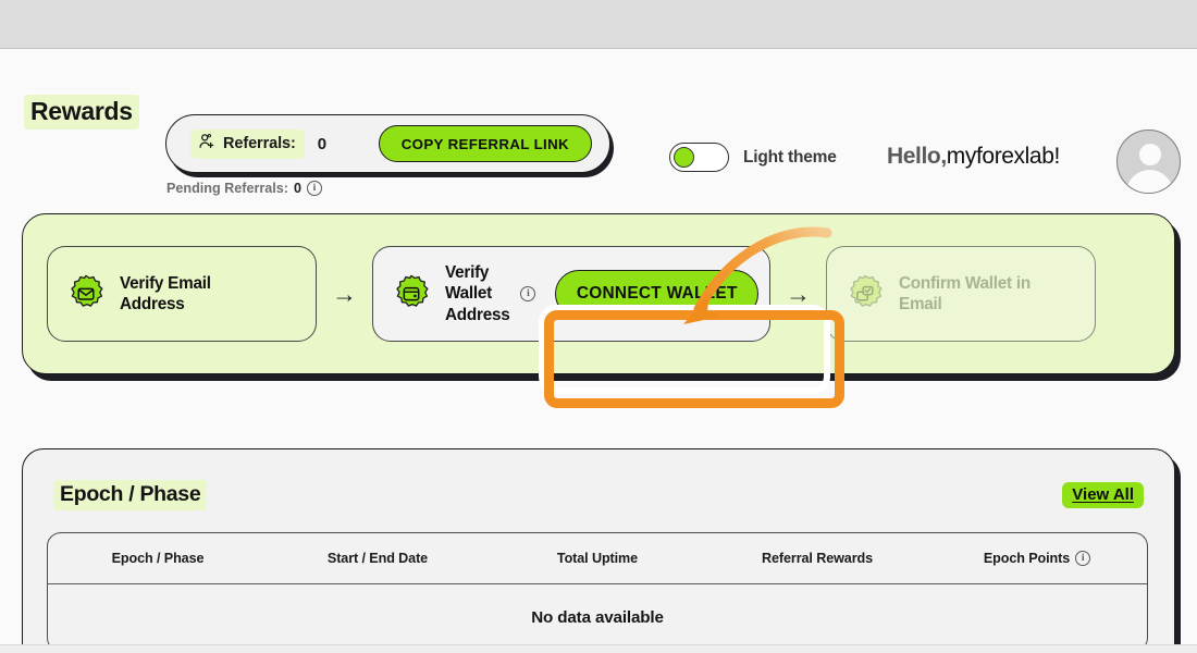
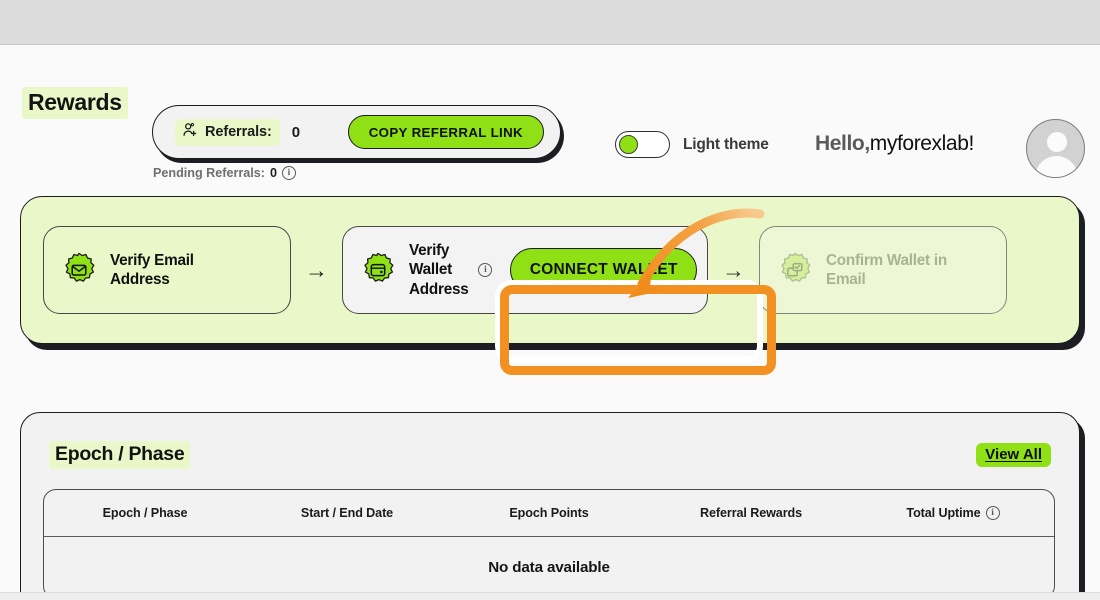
  Rewards
  Referrals:
  0
  COPY REFERRAL LINK
  Pending Referrals:
  0
  i
  Light theme
  Hello,myforexlab!
  Verify Email
  Address
  →
  Verify
  Wallet
  Address
  i
  CONNECT WALET
  →
  Confirm Wallet in
  Email
  Epoch / Phase
  View All
  Epoch / Phase
  Start / End Date
- Total Uptime
+ Epoch Points
  Referral Rewards
- Epoch Points
+ Total Uptime
  i
  No data available
